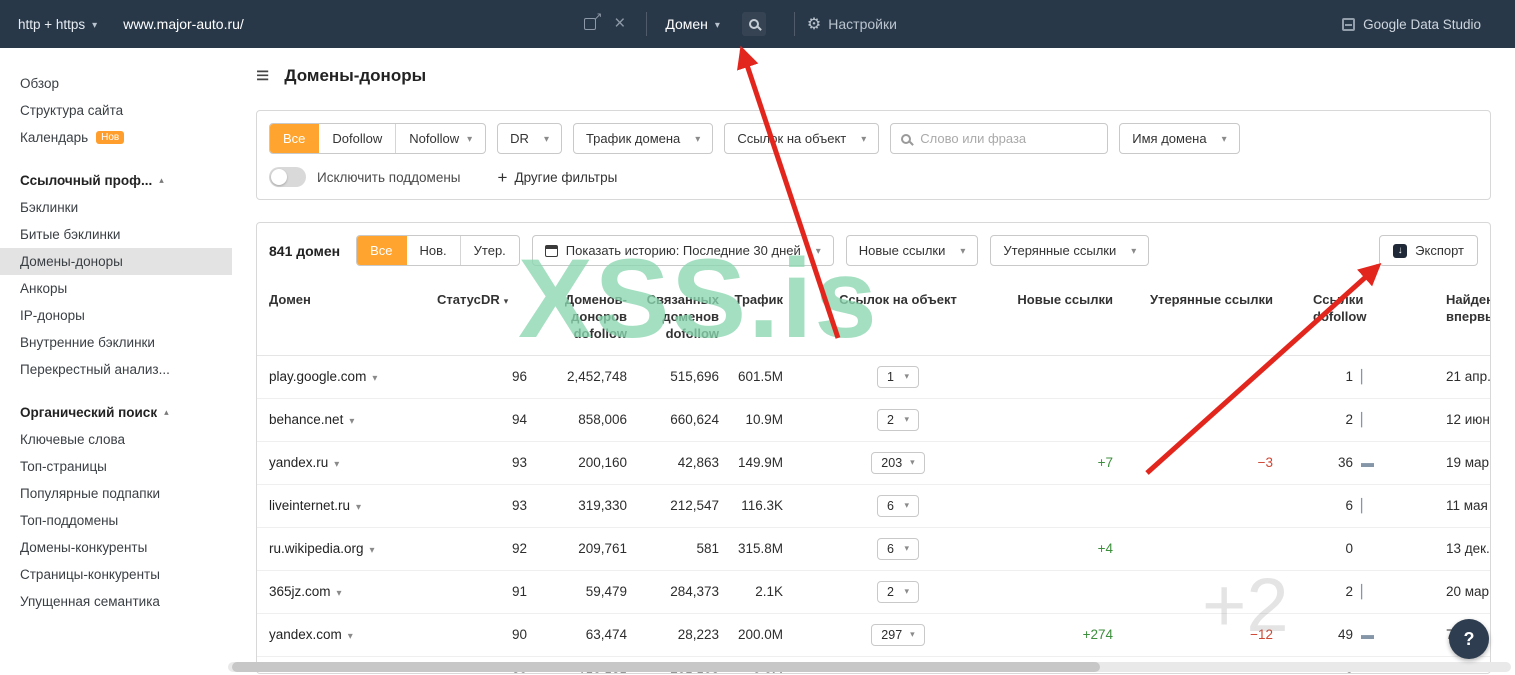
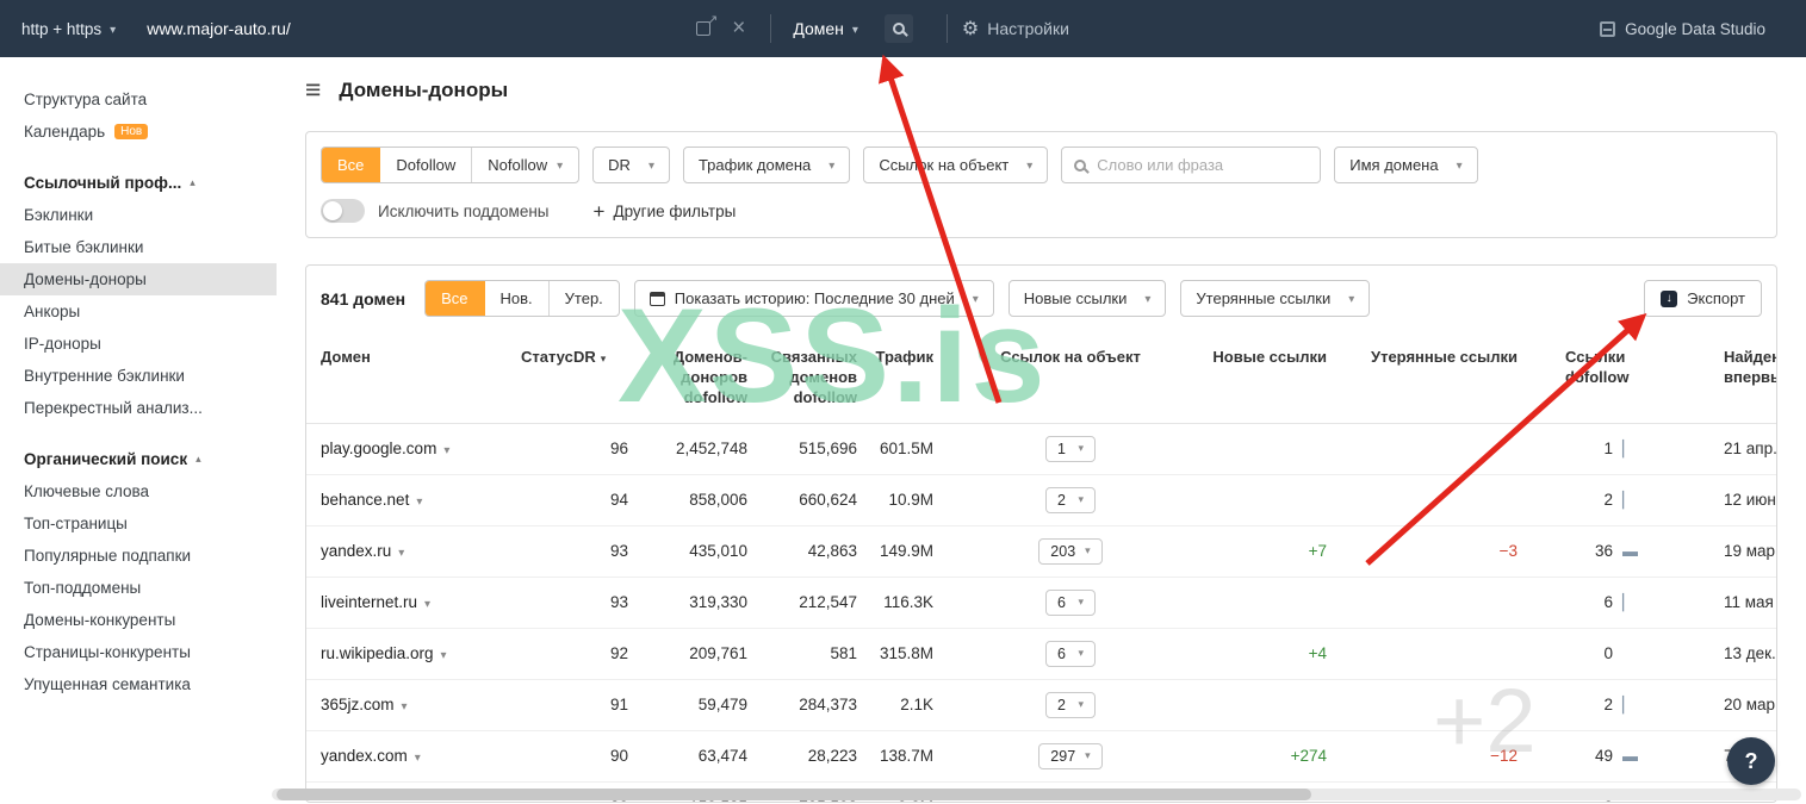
  http + https
  www.major-auto.ru/
  Домен
  Настройки
  Google Data Studio
- Обзор
  Структура сайта
  Календарь
  Нов
  Ссылочный проф...
  ▴
  Бэклинки
  Битые бэклинки
  Домены-доноры
  Анкоры
  IP-доноры
  Внутренние бэклинки
  Перекрестный анализ...
  Органический поиск
  ▴
  Ключевые слова
  Топ-страницы
  Популярные подпапки
  Топ-поддомены
  Домены-конкуренты
  Страницы-конкуренты
  Упущенная семантика
  Домены-доноры
  Все
  Dofollow
  Nofollow
  DR
  Трафик домена
  Ссылк на объект
  Слово или фраза
  Имя домена
  Исключить поддомены
  Другие фильтры
  841 домен
  Все
  Нов.
  Утер.
  Показать историю: Последние 30 дней
  Новые ссылки
  Утерянные ссылки
  Экспорт
  Домен
  Статус
  DR
  Доменов-
  доноров
  dofollow
  Связанных
  доменов
  dofollow
  Трафик
  Ссылок на объект
  Новые ссылки
  Утерянные ссылки
  Ссылки
  dfollow
  Найде
  вперв
  play.google.com
  96
  2,452,748
  515,696
  601.5M
  1
  1
  ▏
  21 апр.
  behance.net
  94
  858,006
  660,624
  10.9M
  2
  2
  ▏
  12 июн
  yandex.ru
  93
- 200,160
+ 435,010
  42,863
  149.9M
  203
  +7
  −3
  36
  ▬
  19 мар
  liveinternet.ru
  93
  319,330
  212,547
  116.3K
  6
  6
  ▏
  11 мая
  ru.wikipedia.org
  92
  209,761
  581
  315.8M
  6
  +4
  0
  13 дек.
  365jz.com
  91
  59,479
  284,373
  2.1K
  2
  2
  ▏
  20 мар
  yandex.com
  90
  63,474
  28,223
- 200.0M
+ 138.7M
  297
  +274
  −12
  49
  ▬
  XSS.is
  +2
  ?
